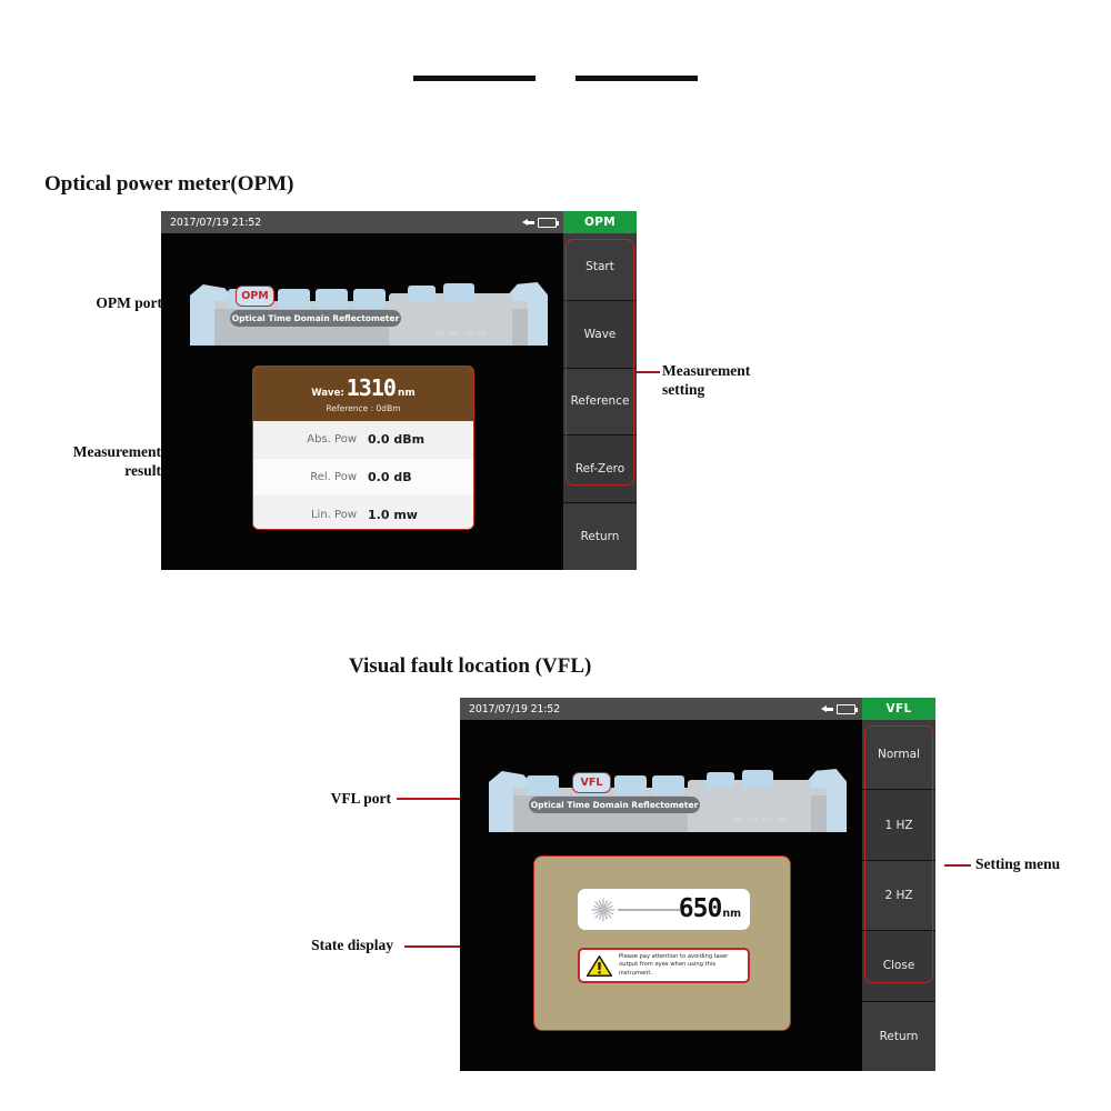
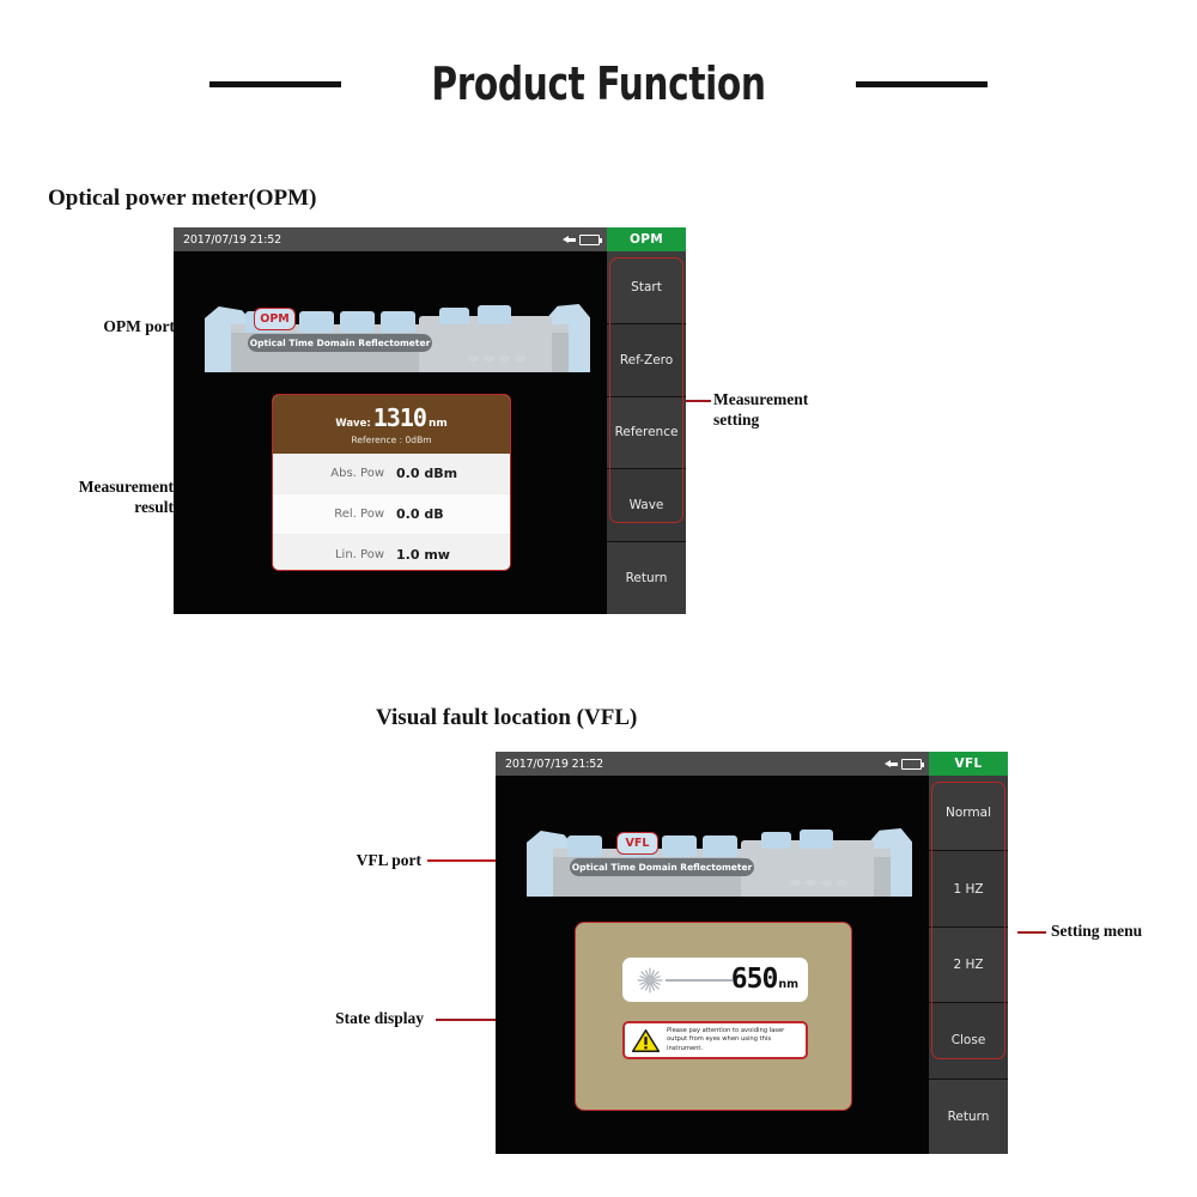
+ Product Function
  Optical power meter(OPM)
  OPM port
  Measurement
  result
  Measurement
  setting
  2017/07/19 21:52
  OPM
  Optical Time Domain Reflectometer
  OPM
  Wave:
  1310
  nm
  Reference : 0dBm
  Abs. Pow
  0.0 dBm
  Rel. Pow
  0.0 dB
  Lin. Pow
  1.0 mw
  Start
- Wave
+ Ref-Zero
  Reference
- Ref-Zero
+ Wave
  Return
  Visual fault location (VFL)
  VFL port
  State display
  Setting menu
  2017/07/19 21:52
  VFL
  Optical Time Domain Reflectometer
  VFL
  650
  nm
  Normal
  1 HZ
  2 HZ
  Close
  Return
